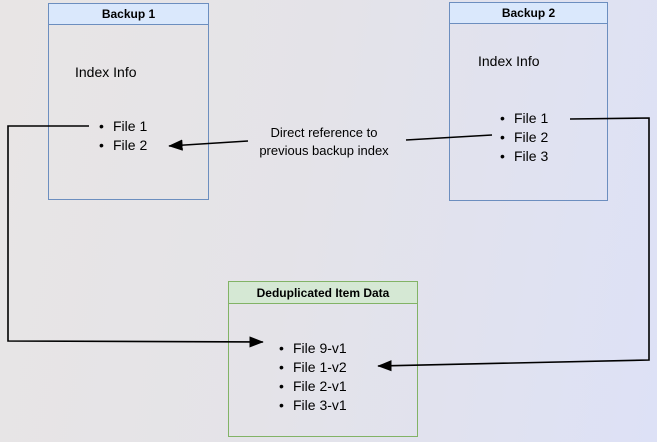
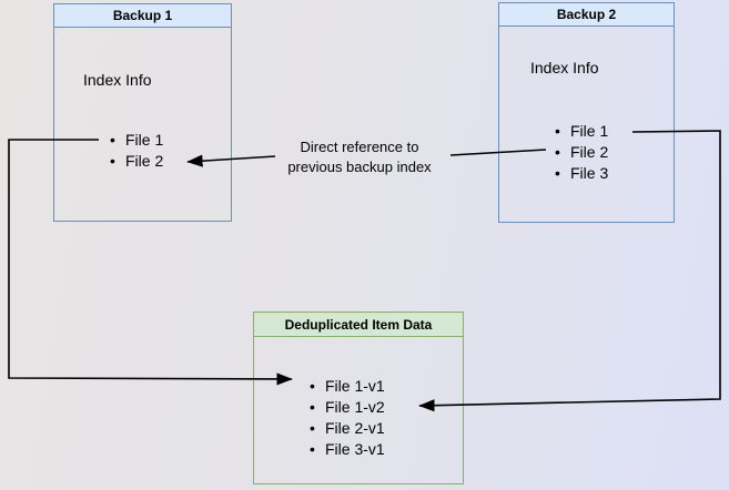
  Backup 1
  Index Info
  File 1
  File 2
  Backup 2
  Index Info
  File 1
  File 2
  File 3
  Deduplicated Item Data
- File 9-v1
+ File 1-v1
  File 1-v2
  File 2-v1
  File 3-v1
  Direct reference to
  previous backup index
